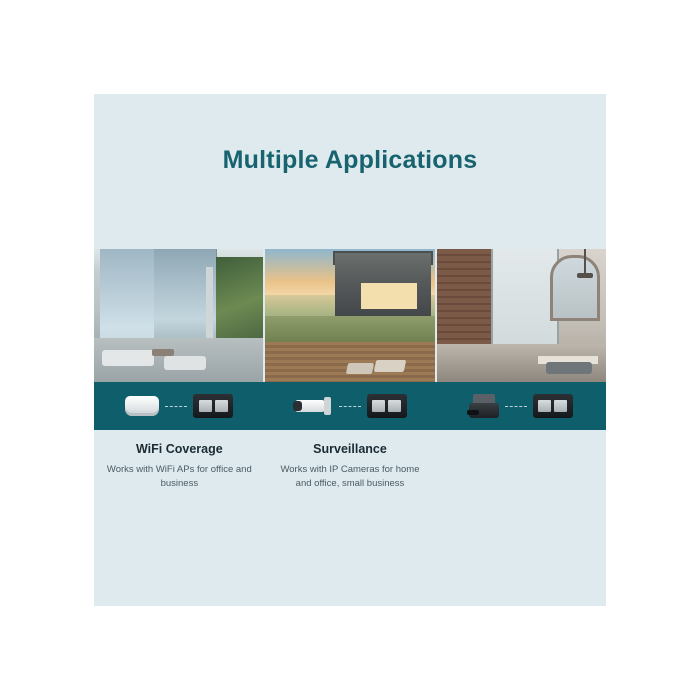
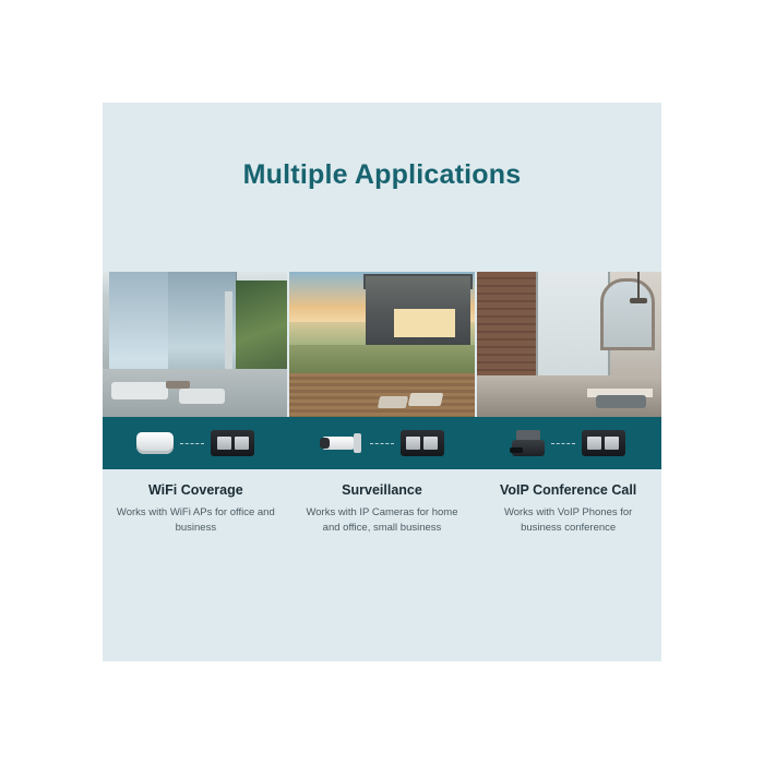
  Multiple Applications
  WiFi Coverage
  Works with WiFi APs for office and business
  Surveillance
  Works with IP Cameras for home and office, small business
+ VoIP Conference Call
+ Works with VoIP Phones for business conference
